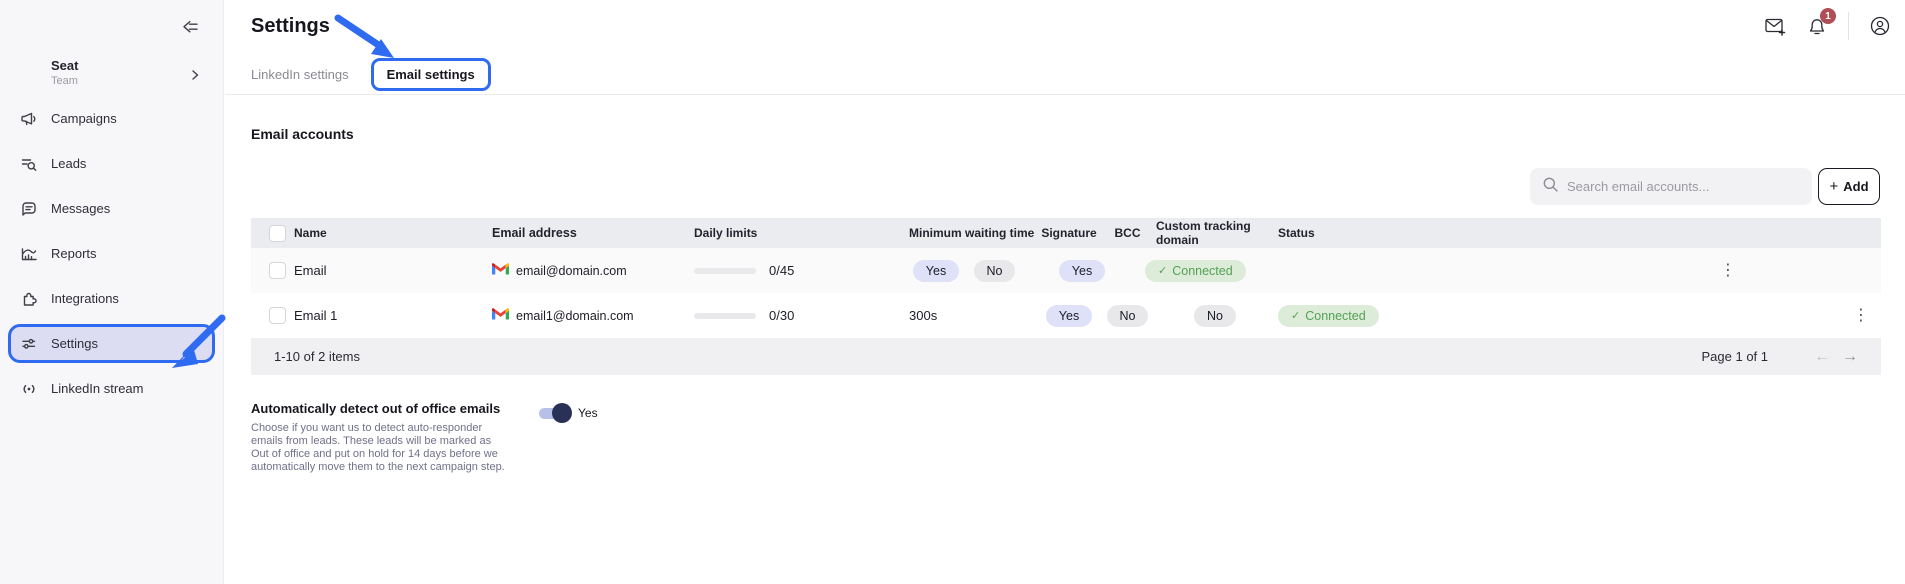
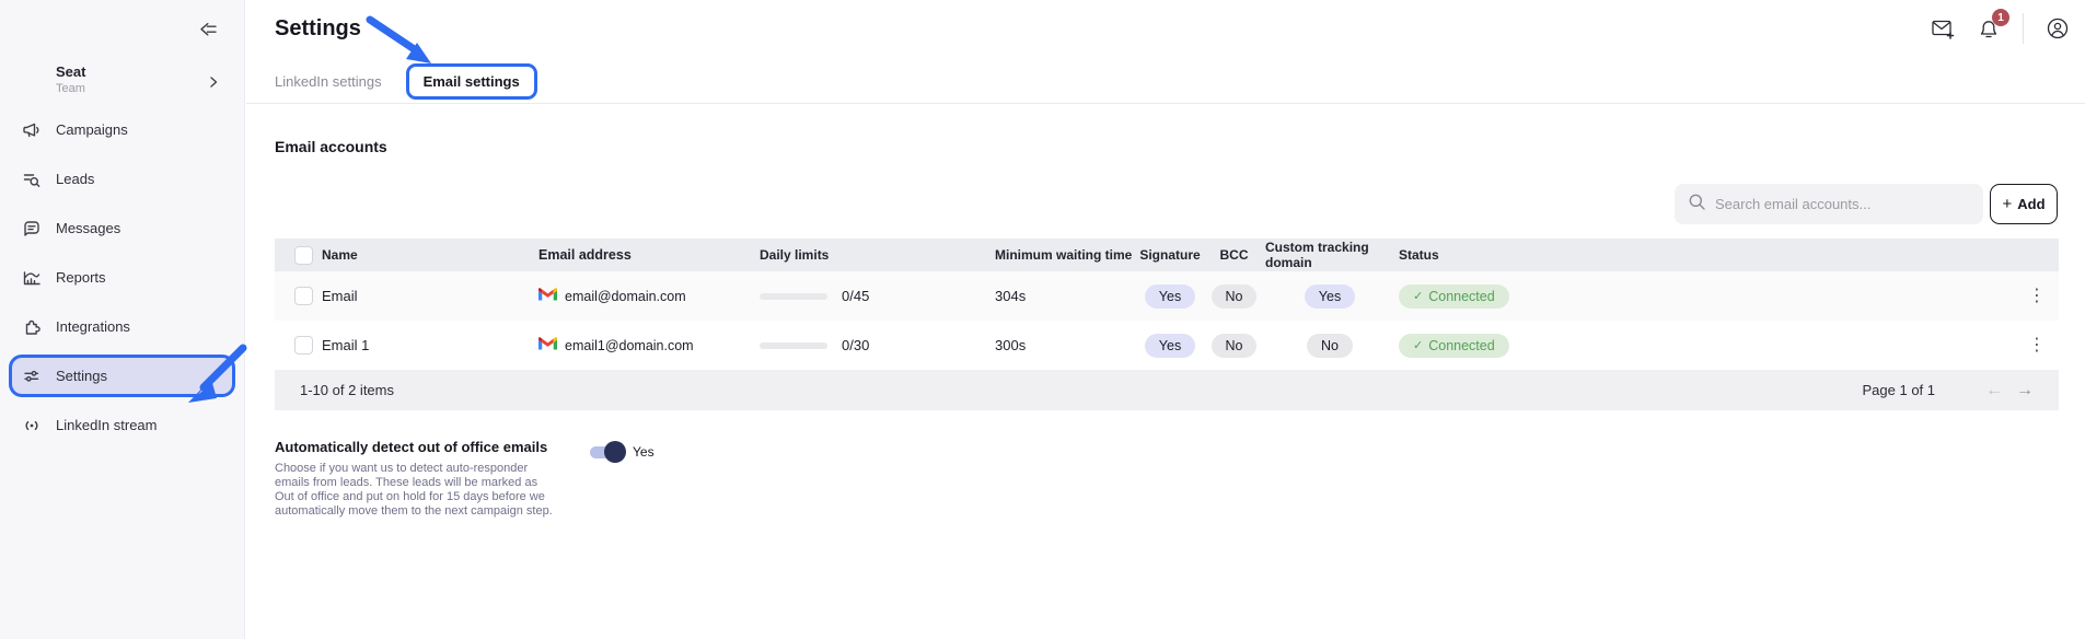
  Seat
  Team
  Campaigns
  Leads
  Messages
  Reports
  Integrations
  Settings
  LinkedIn stream
  Settings
  LinkedIn settings
  Email settings
  1
  Email accounts
  Search email accounts...
  +
  Add
  Name
  Email address
  Daily limits
  Minimum waiting time
  Signature
  BCC
  Custom tracking domain
  Status
  Email
  email@domain.com
  0/45
+ 304s
  Yes
  No
  Yes
  ✓
  Connected
  ⋮
  Email 1
  email1@domain.com
  0/30
  300s
  Yes
  No
  No
  ✓
  Connected
  ⋮
  1-10 of 2 items
  Page 1 of 1
  ←
  →
  Automatically detect out of office emails
- Choose if you want us to detect auto-responder emails from leads. These leads will be marked as Out of office and put on hold for 14 days before we automatically move them to the next campaign step.
+ Choose if you want us to detect auto-responder emails from leads. These leads will be marked as Out of office and put on hold for 15 days before we automatically move them to the next campaign step.
  Yes
